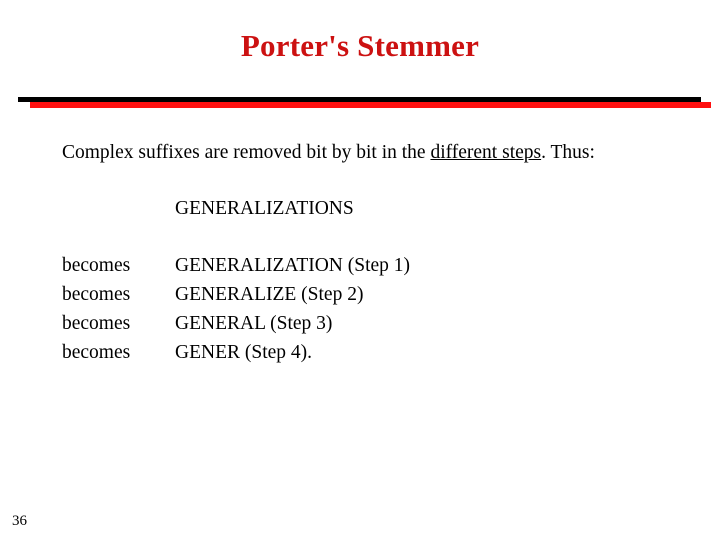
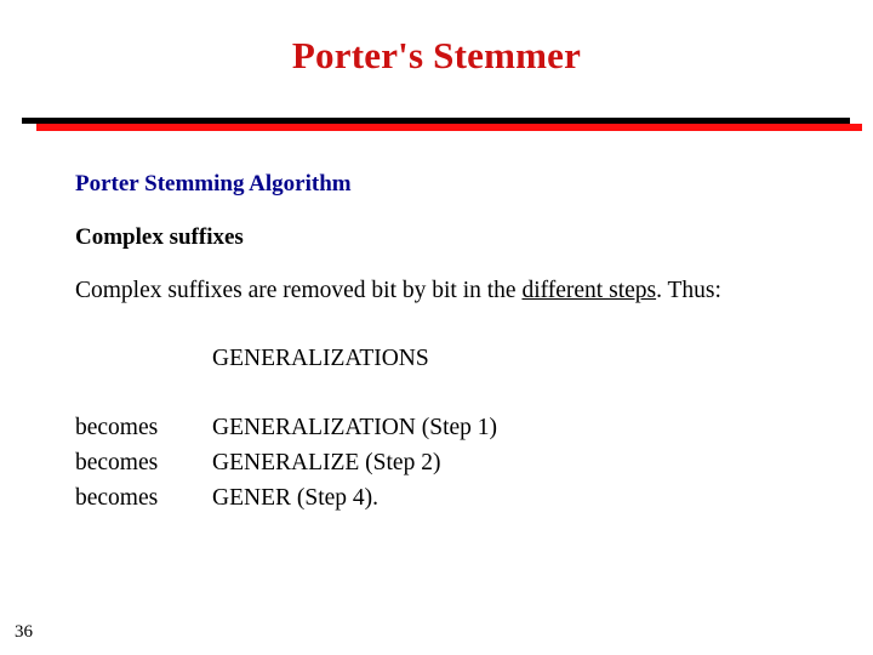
  Porter's Stemmer
+ Porter Stemming Algorithm
+ Complex suffixes
  Complex suffixes are removed bit by bit in the different steps. Thus:
  GENERALIZATIONS
  becomes	GENERALIZATION (Step 1)
  becomes	GENERALIZE (Step 2)
- becomes	GENERAL (Step 3)
  becomes	GENER (Step 4).
  36
